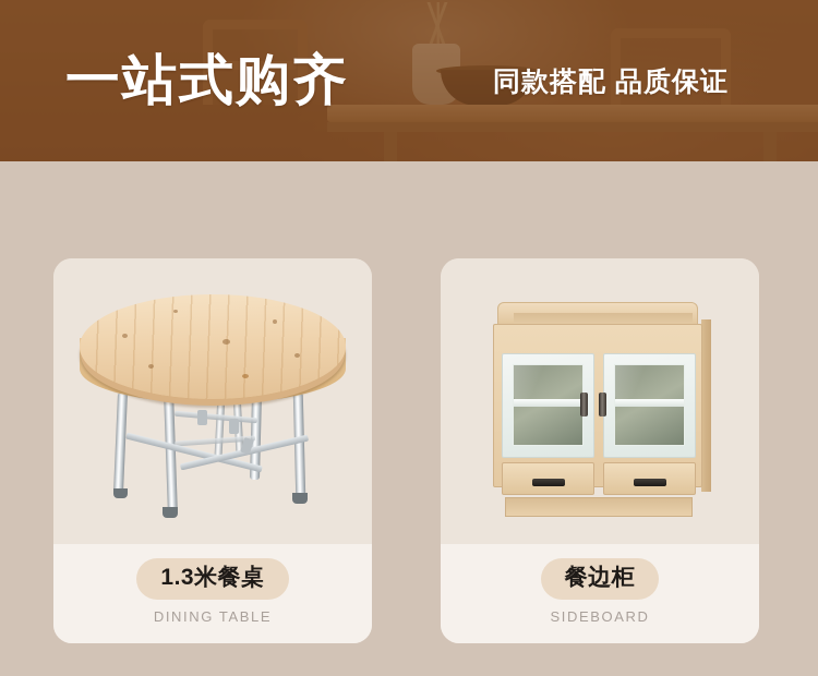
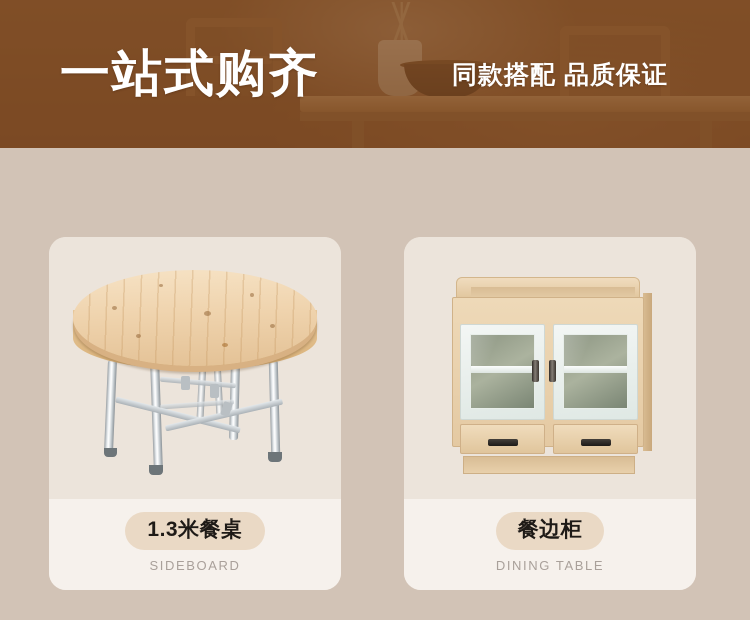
  一站式购齐
  同款搭配 品质保证
  1.3米餐桌
- DINING TABLE
+ SIDEBOARD
  餐边柜
- SIDEBOARD
+ DINING TABLE
